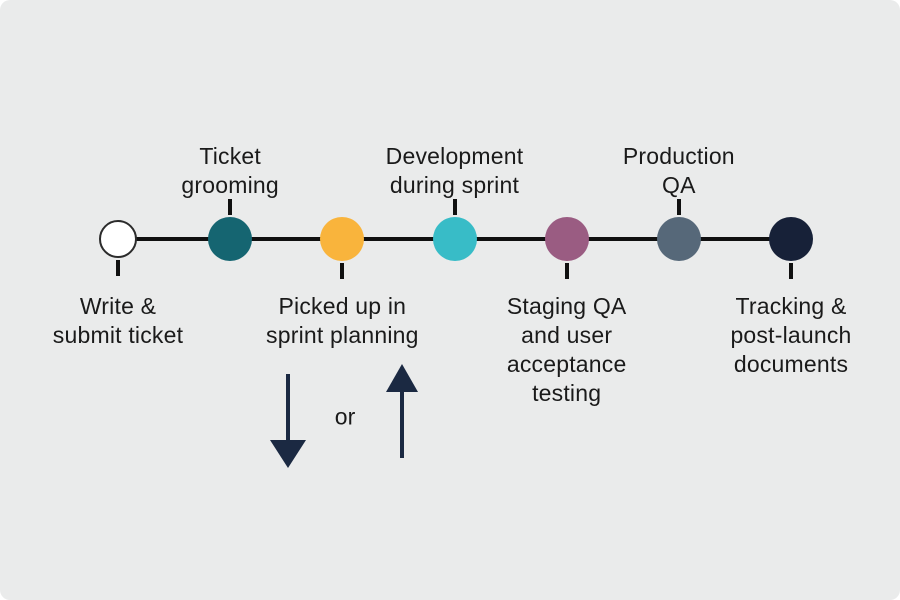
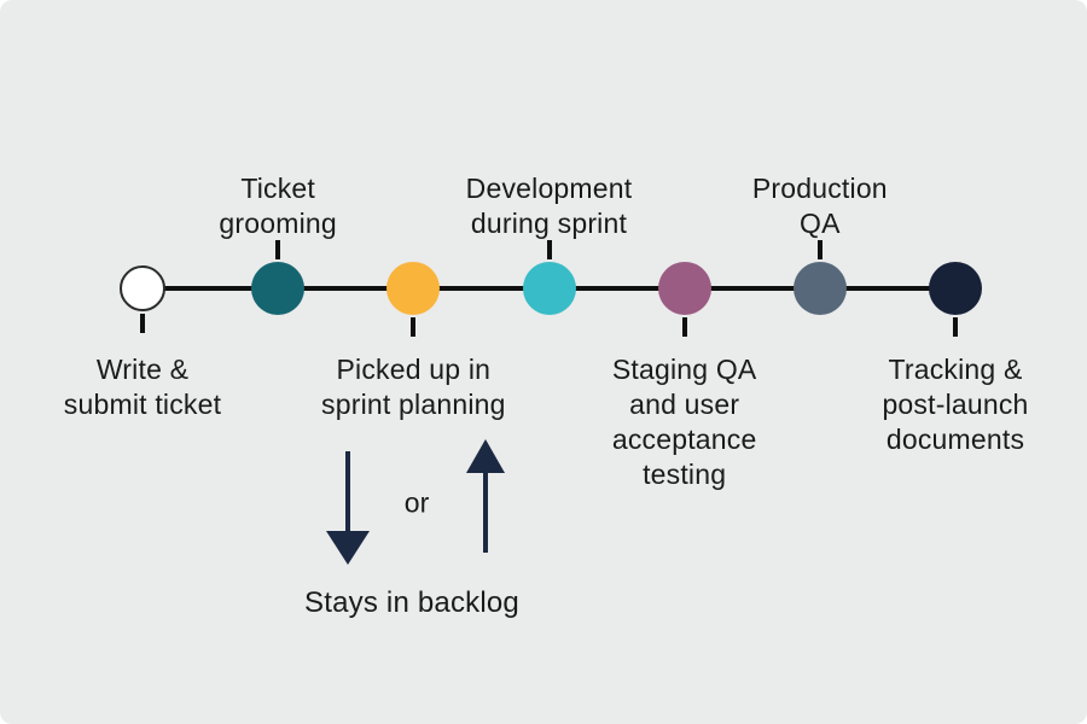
  Write &
  submit ticket
  Ticket
  grooming
  Picked up in
  sprint planning
  Development
  during sprint
  Staging QA
  and user
  acceptance
  testing
  Production
  QA
  Tracking &
  post-launch
  documents
  or
+ Stays in backlog
